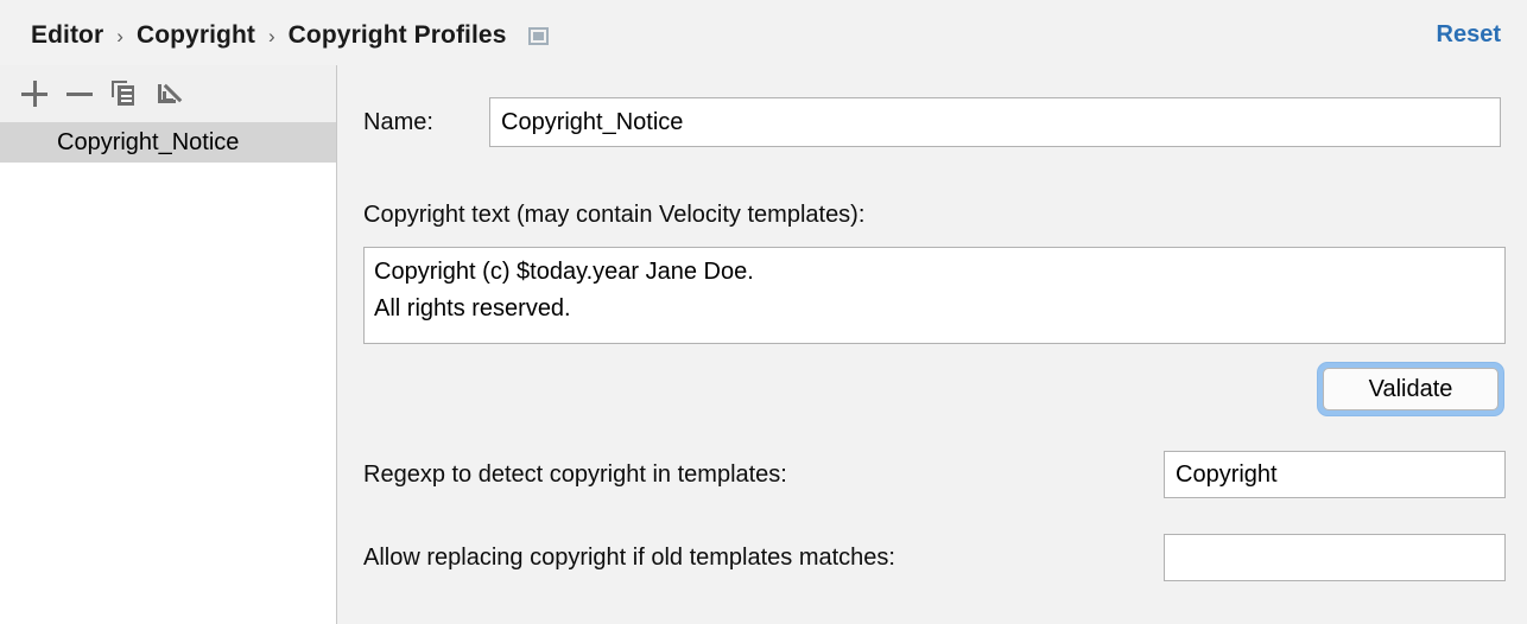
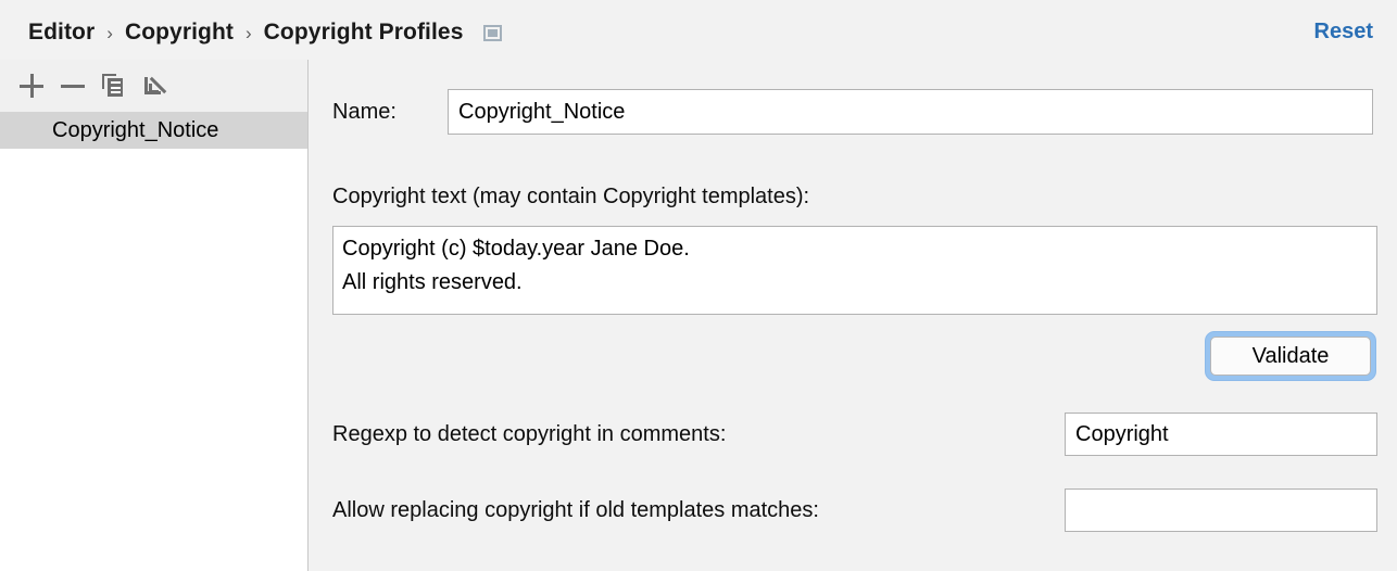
  Editor
  ›
  Copyright
  ›
  Copyright Profiles
  Reset
  Copyright_Notice
  Name:
  Copyright_Notice
- Copyright text (may contain Velocity templates):
+ Copyright text (may contain Copyright templates):
  Copyright (c) $today.year Jane Doe.
  All rights reserved.
  Validate
- Regexp to detect copyright in templates:
+ Regexp to detect copyright in comments:
  Copyright
  Allow replacing copyright if old templates matches:
